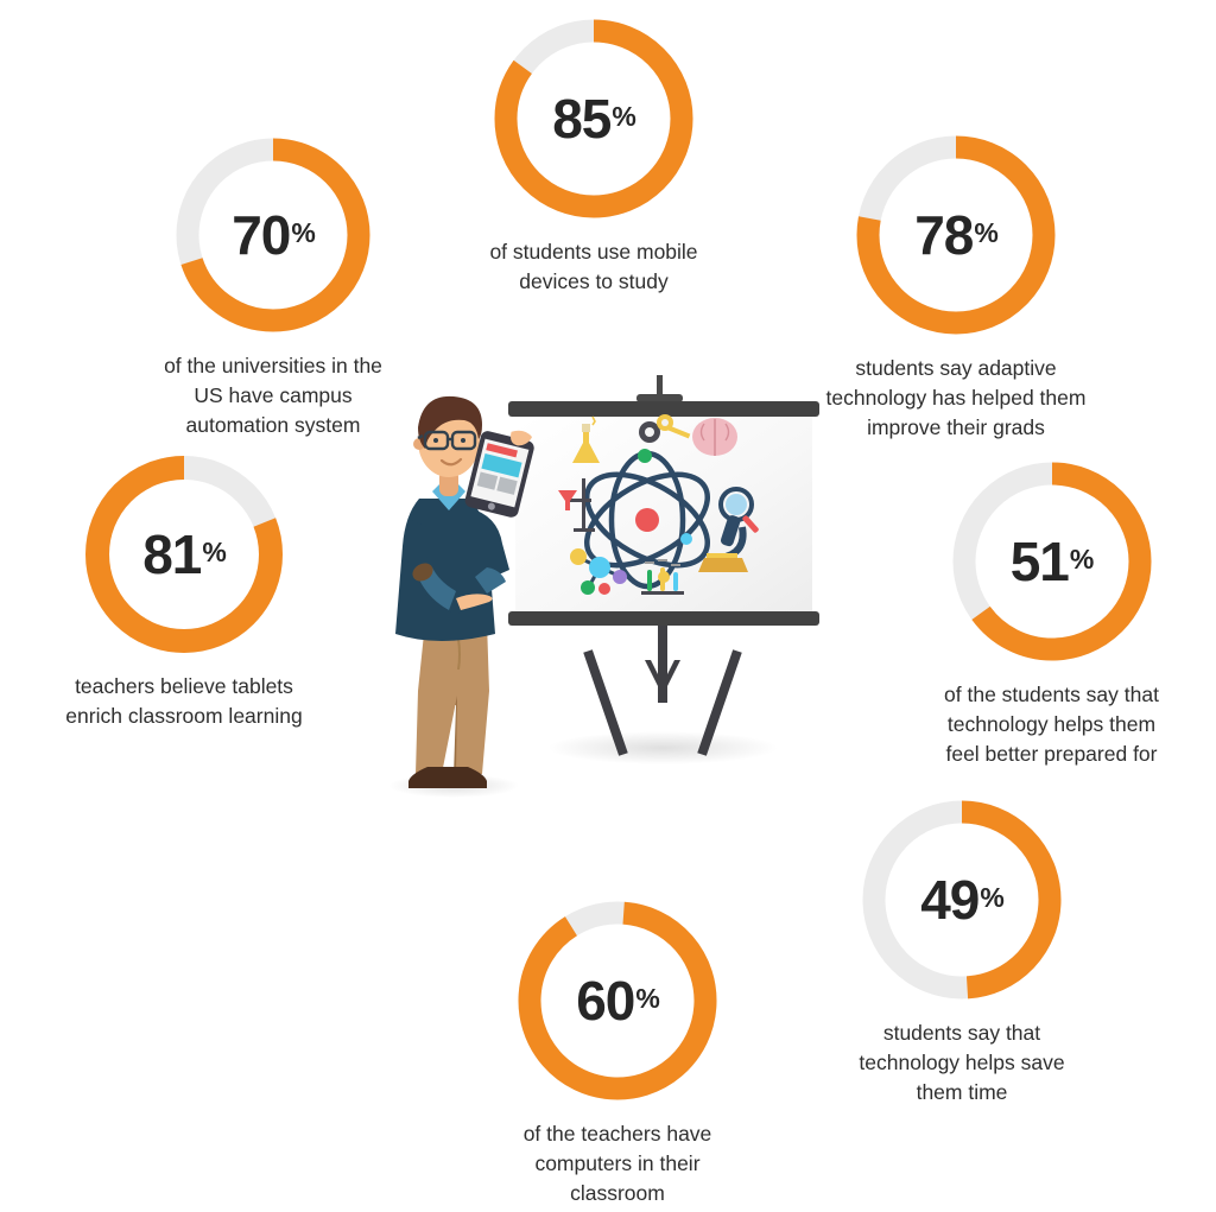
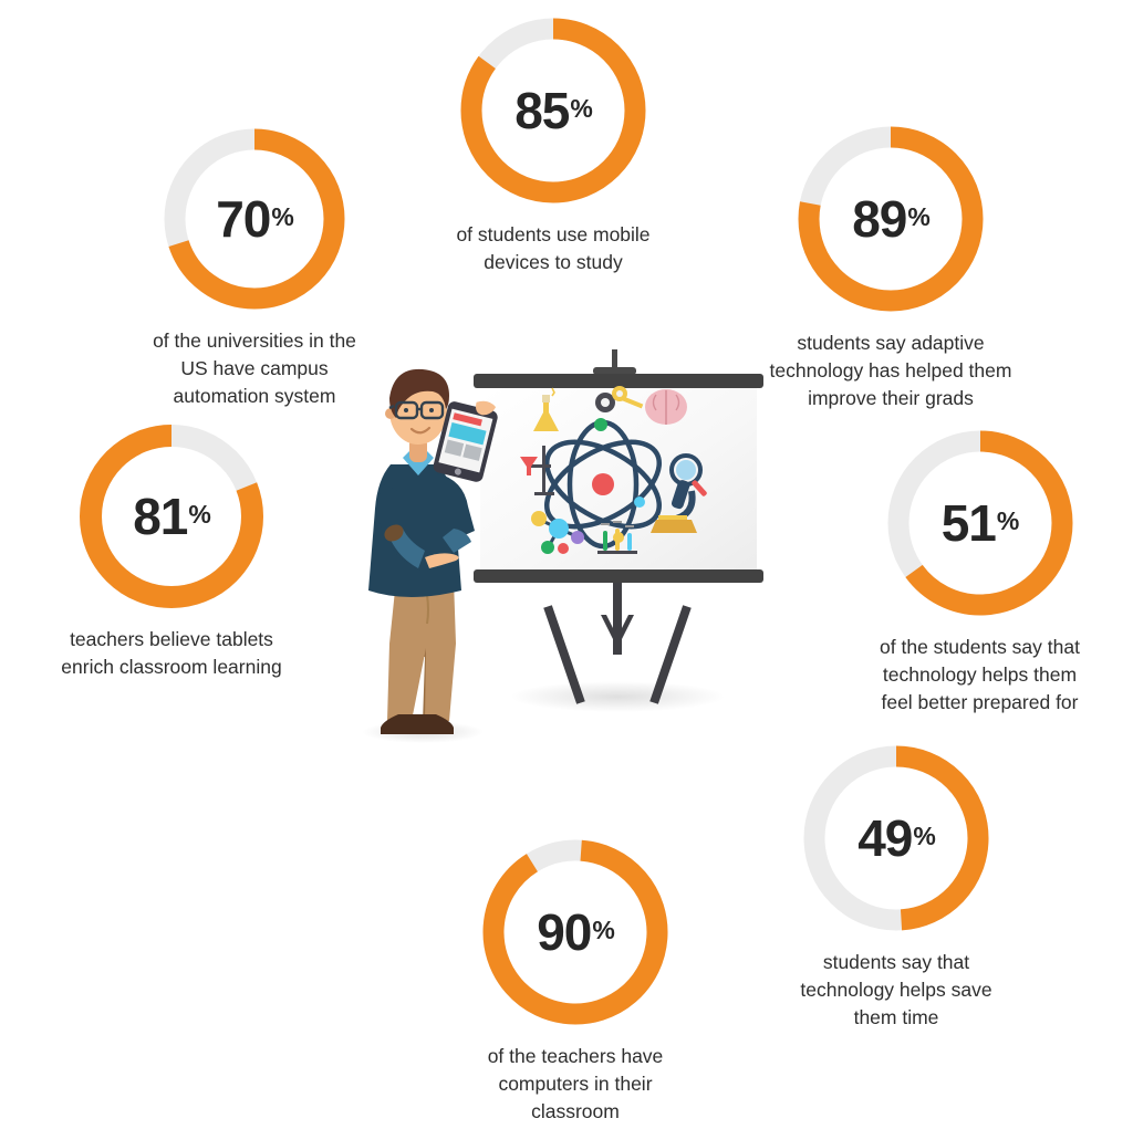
  70%
  of the universities in the
  US have campus
  automation system
  85%
  of students use mobile
  devices to study
- 78%
+ 89%
  students say adaptive
  technology has helped them
  improve their grads
  81%
  teachers believe tablets
  enrich classroom learning
  51%
  of the students say that
  technology helps them
  feel better prepared for
- 60%
+ 90%
  of the teachers have
  computers in their
  classroom
  49%
  students say that
  technology helps save
  them time
